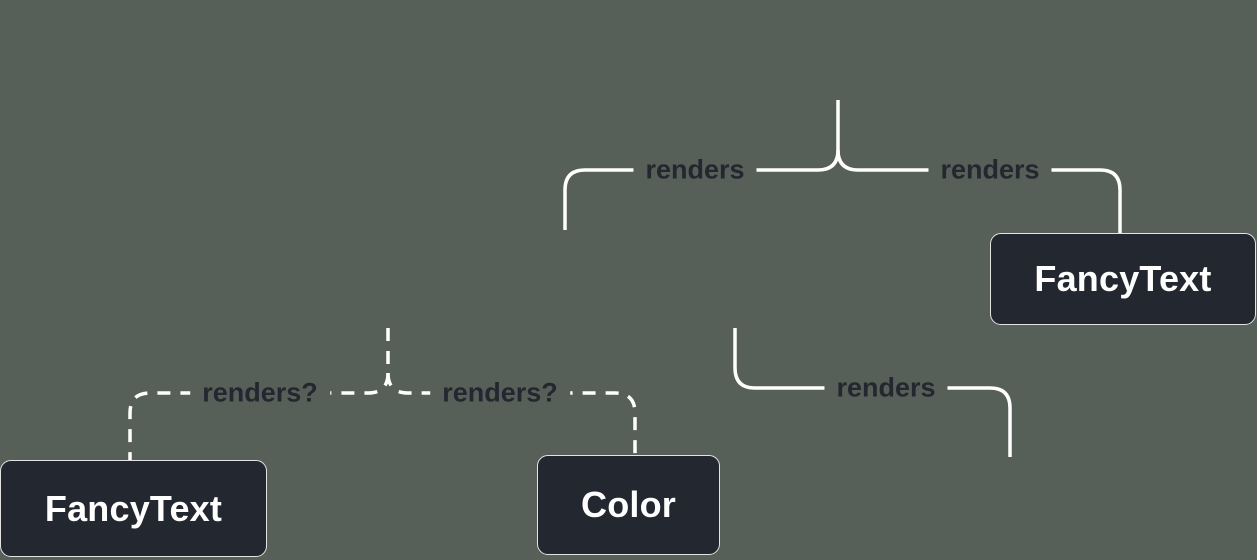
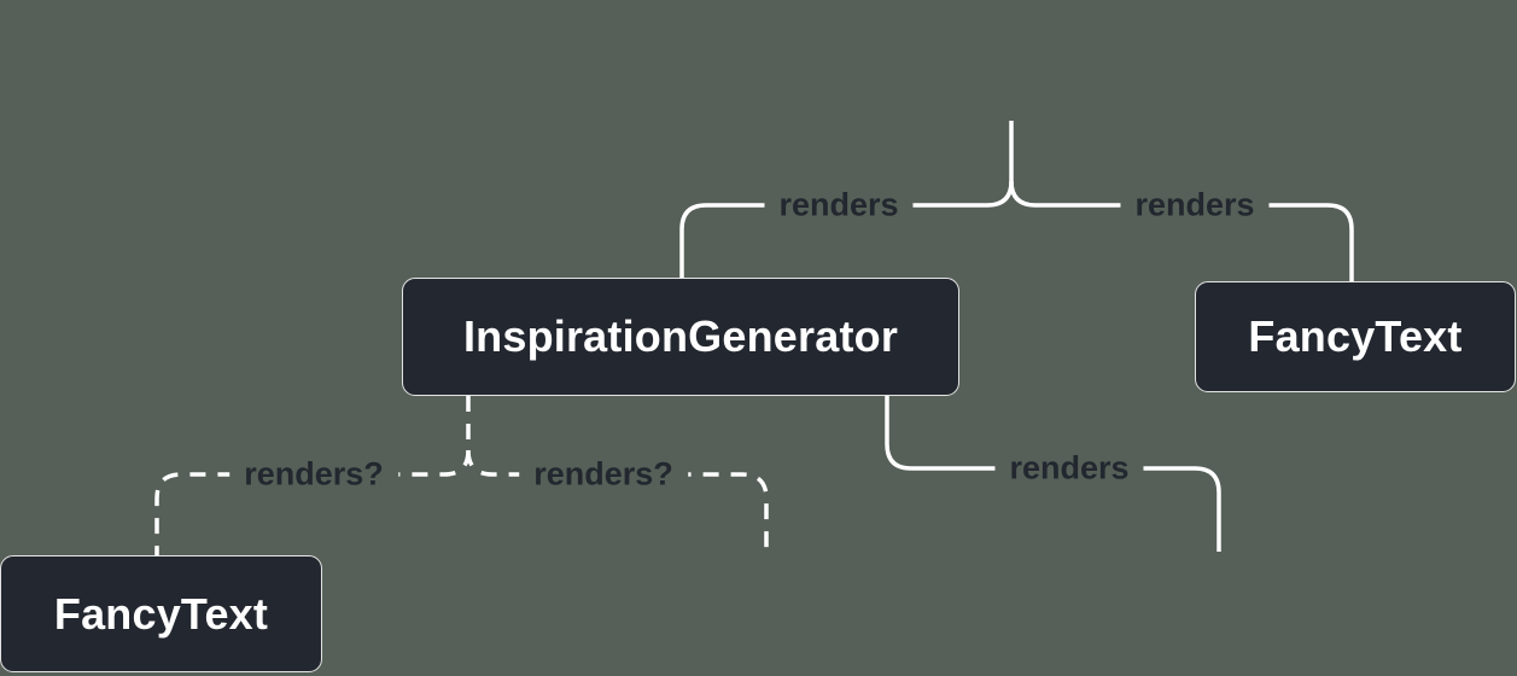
  renders
  renders
  renders?
  renders?
  renders
+ InspirationGenerator
  FancyText
  FancyText
- Color
